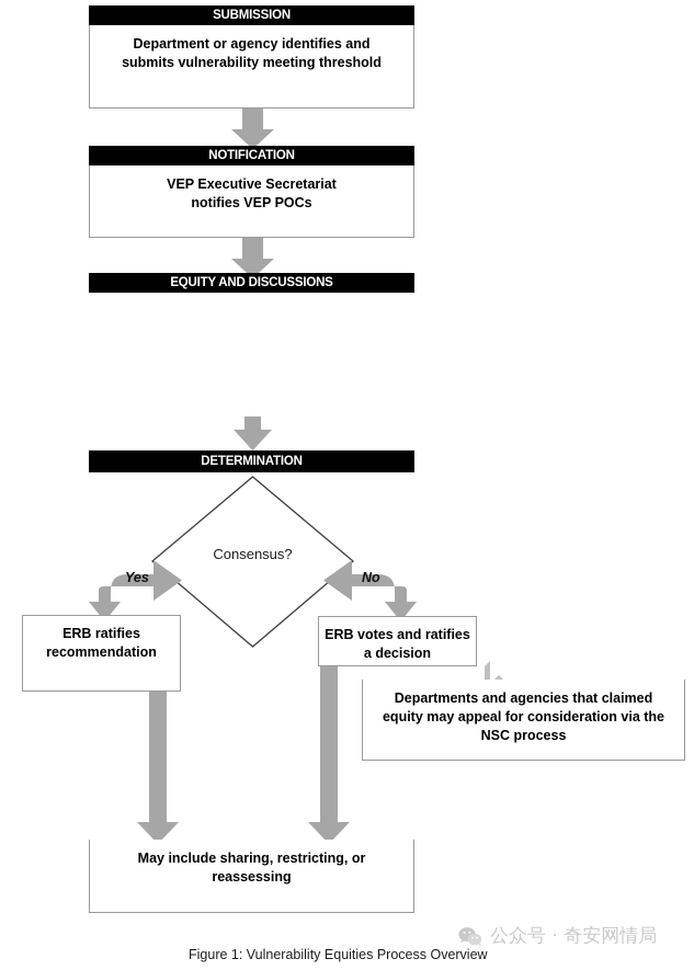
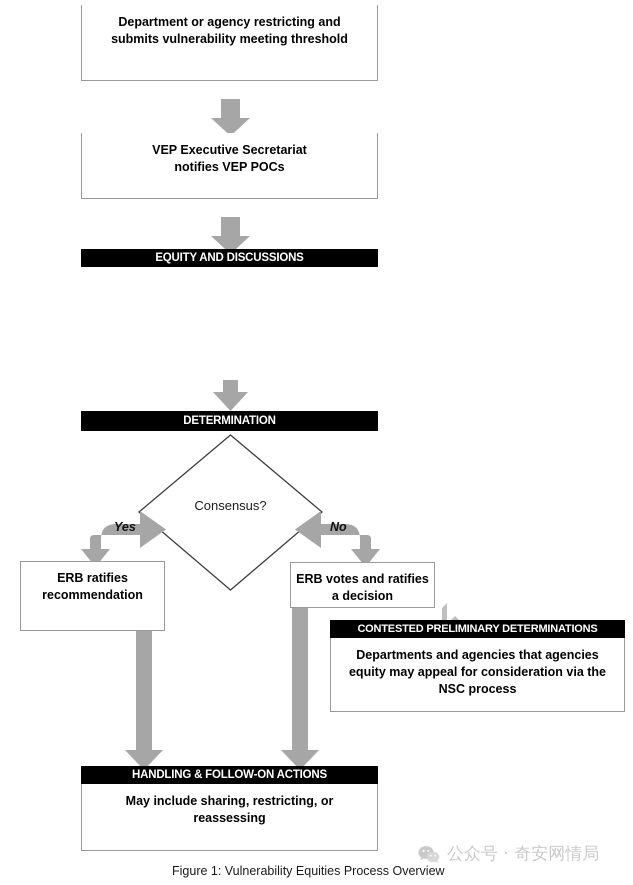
- SUBMISSION
- Department or agency identifies and submits vulnerability meeting threshold
+ Department or agency restricting and submits vulnerability meeting threshold
- NOTIFICATION
  VEP Executive Secretariat notifies VEP POCs
  EQUITY AND DISCUSSIONS
  DETERMINATION
  Consensus?
  Yes
  No
  ERB ratifies recommendation
  ERB votes and ratifies a decision
+ CONTESTED PRELIMINARY DETERMINATIONS
- Departments and agencies that claimed equity may appeal for consideration via the NSC process
+ Departments and agencies that agencies equity may appeal for consideration via the NSC process
+ HANDLING & FOLLOW-ON ACTIONS
  May include sharing, restricting, or reassessing
  Figure 1: Vulnerability Equities Process Overview
  公众号 · 奇安网情局
